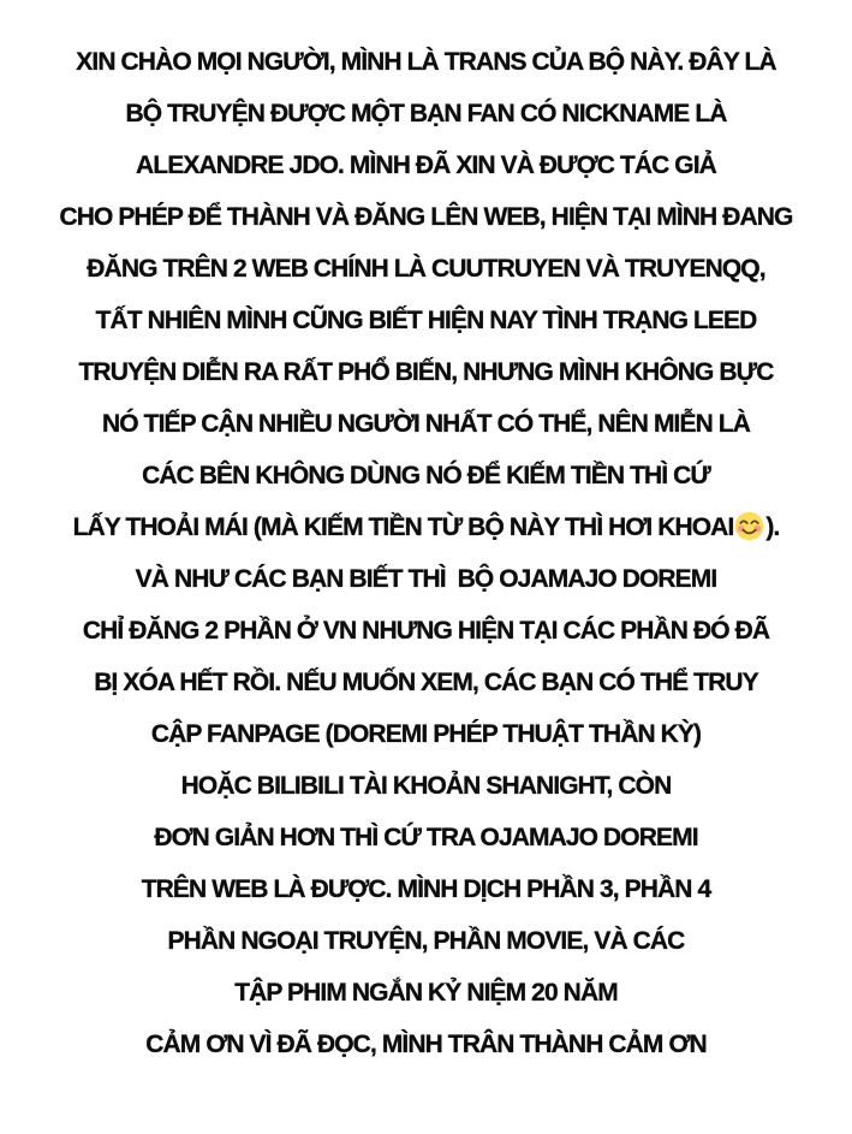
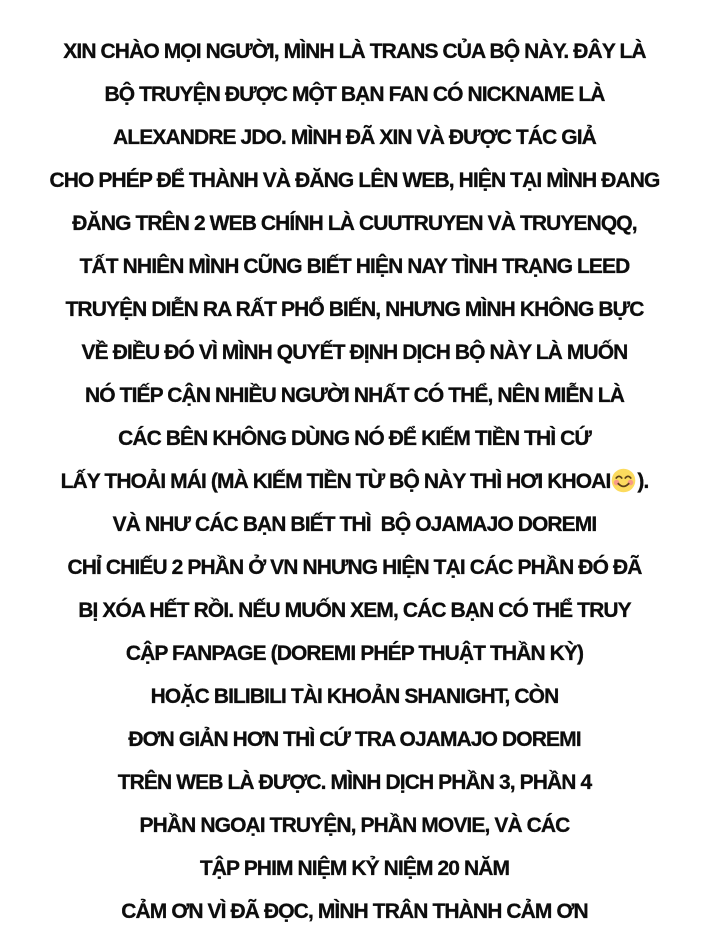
  XIN CHÀO MỌI NGƯỜI, MÌNH LÀ TRANS CỦA BỘ NÀY. ĐÂY LÀ
  BỘ TRUYỆN ĐƯỢC MỘT BẠN FAN CÓ NICKNAME LÀ
  ALEXANDRE JDO. MÌNH ĐÃ XIN VÀ ĐƯỢC TÁC GIẢ
  CHO PHÉP ĐỂ THÀNH VÀ ĐĂNG LÊN WEB, HIỆN TẠI MÌNH ĐANG
  ĐĂNG TRÊN 2 WEB CHÍNH LÀ CUUTRUYEN VÀ TRUYENQQ,
  TẤT NHIÊN MÌNH CŨNG BIẾT HIỆN NAY TÌNH TRẠNG LEED
  TRUYỆN DIỄN RA RẤT PHỔ BIẾN, NHƯNG MÌNH KHÔNG BỰC
+ VỀ ĐIỀU ĐÓ VÌ MÌNH QUYẾT ĐỊNH DỊCH BỘ NÀY LÀ MUỐN
  NÓ TIẾP CẬN NHIỀU NGƯỜI NHẤT CÓ THỂ, NÊN MIỄN LÀ
  CÁC BÊN KHÔNG DÙNG NÓ ĐỂ KIẾM TIỀN THÌ CỨ
  LẤY THOẢI MÁI (MÀ KIẾM TIỀN TỪ BỘ NÀY THÌ HƠI KHOAI ).
  VÀ NHƯ CÁC BẠN BIẾT THÌ BỘ OJAMAJO DOREMI
- CHỈ ĐĂNG 2 PHẦN Ở VN NHƯNG HIỆN TẠI CÁC PHẦN ĐÓ ĐÃ
+ CHỈ CHIẾU 2 PHẦN Ở VN NHƯNG HIỆN TẠI CÁC PHẦN ĐÓ ĐÃ
  BỊ XÓA HẾT RỒI. NẾU MUỐN XEM, CÁC BẠN CÓ THỂ TRUY
  CẬP FANPAGE (DOREMI PHÉP THUẬT THẦN KỲ)
  HOẶC BILIBILI TÀI KHOẢN SHANIGHT, CÒN
  ĐƠN GIẢN HƠN THÌ CỨ TRA OJAMAJO DOREMI
  TRÊN WEB LÀ ĐƯỢC. MÌNH DỊCH PHẦN 3, PHẦN 4
  PHẦN NGOẠI TRUYỆN, PHẦN MOVIE, VÀ CÁC
- TẬP PHIM NGẮN KỶ NIỆM 20 NĂM
+ TẬP PHIM NIỆM KỶ NIỆM 20 NĂM
  CẢM ƠN VÌ ĐÃ ĐỌC, MÌNH TRÂN THÀNH CẢM ƠN
